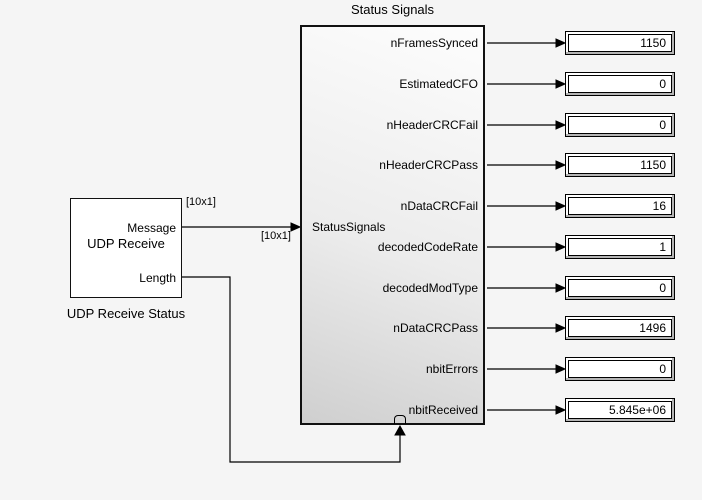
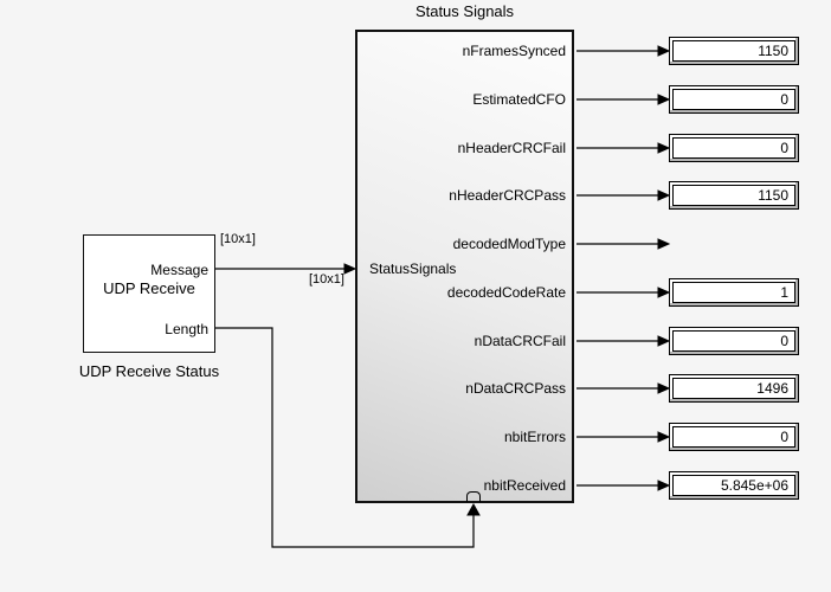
  Status Signals
  StatusSignals
  nFramesSynced
  EstimatedCFO
  nHeaderCRCFail
  nHeaderCRCPass
- nDataCRCFail
+ decodedModType
  decodedCodeRate
- decodedModType
+ nDataCRCFail
  nDataCRCPass
  nbitErrors
  nbitReceived
  Message
  UDP Receive
  Length
  UDP Receive Status
  [10x1]
  [10x1]
  1150
  0
  0
  1150
- 16
  1
  0
  1496
  0
  5.845e+06
